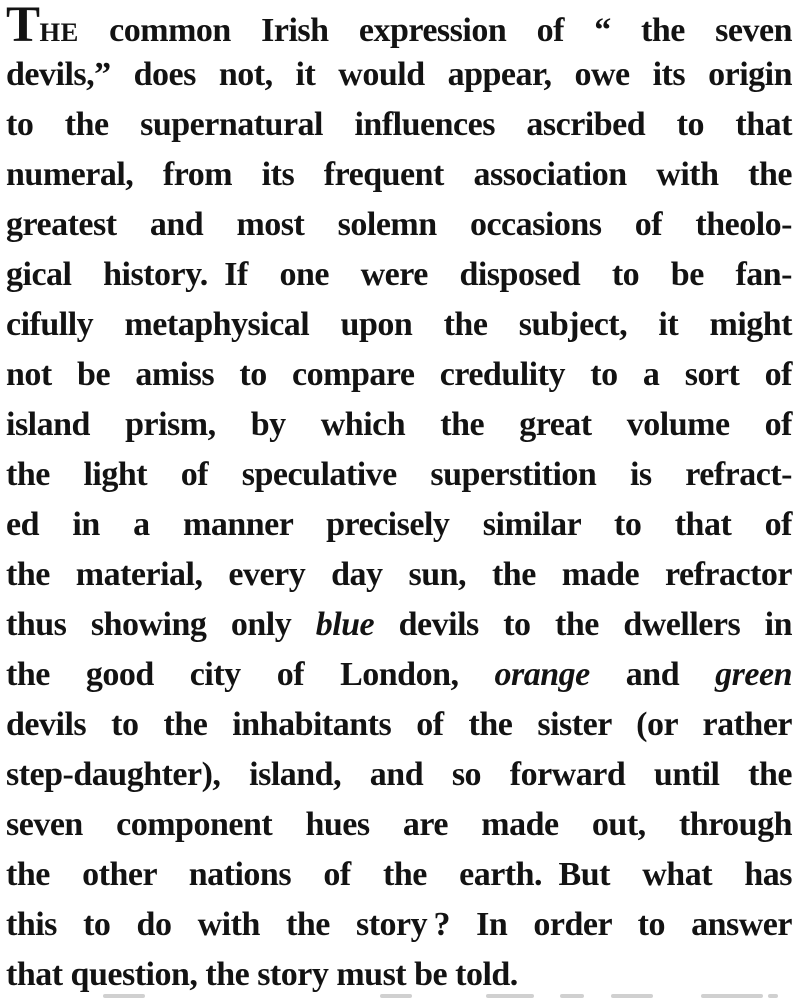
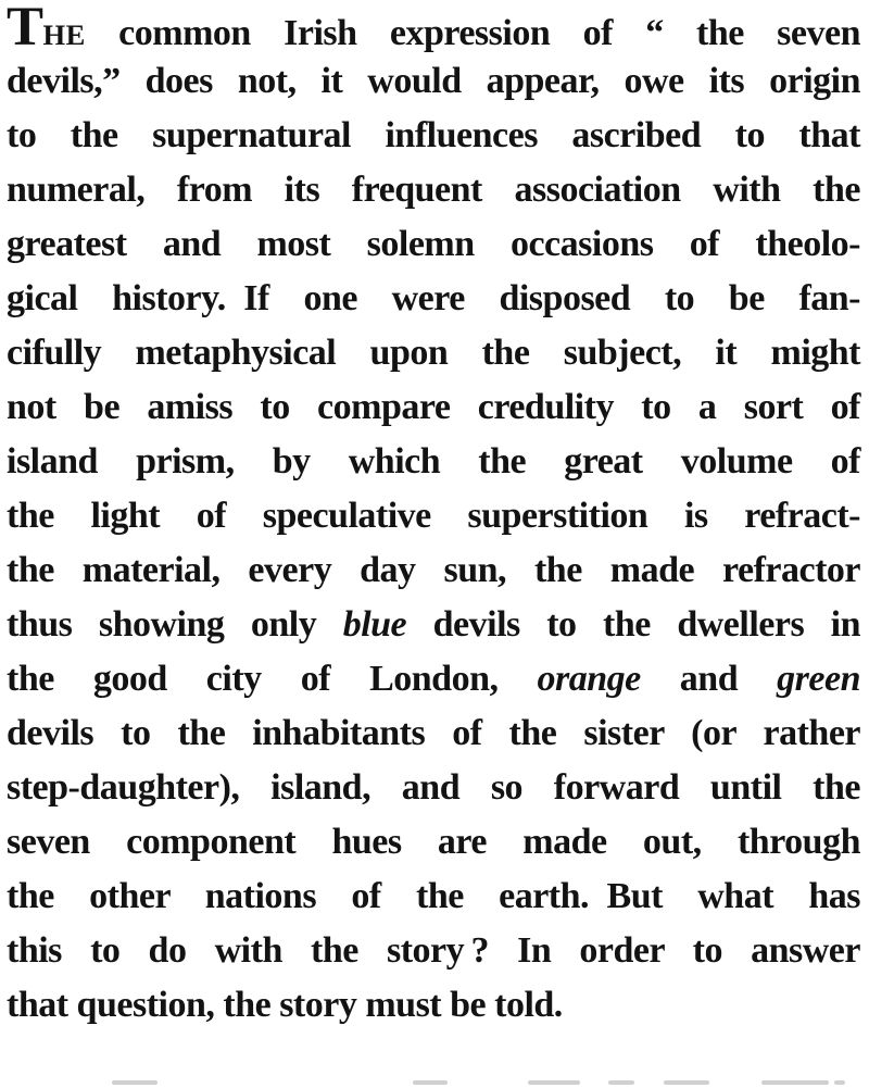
  THE common Irish expression of “ the seven
  devils,” does not, it would appear, owe its origin
  to the supernatural influences ascribed to that
  numeral, from its frequent association with the
  greatest and most solemn occasions of theolo-
  gical history. If one were disposed to be fan-
  cifully metaphysical upon the subject, it might
  not be amiss to compare credulity to a sort of
  island prism, by which the great volume of
  the light of speculative superstition is refract-
- ed in a manner precisely similar to that of
  the material, every day sun, the made refractor
  thus showing only blue devils to the dwellers in
  the good city of London, orange and green
  devils to the inhabitants of the sister (or rather
  step-daughter), island, and so forward until the
  seven component hues are made out, through
  the other nations of the earth. But what has
  this to do with the story ? In order to answer
  that question, the story must be told.
